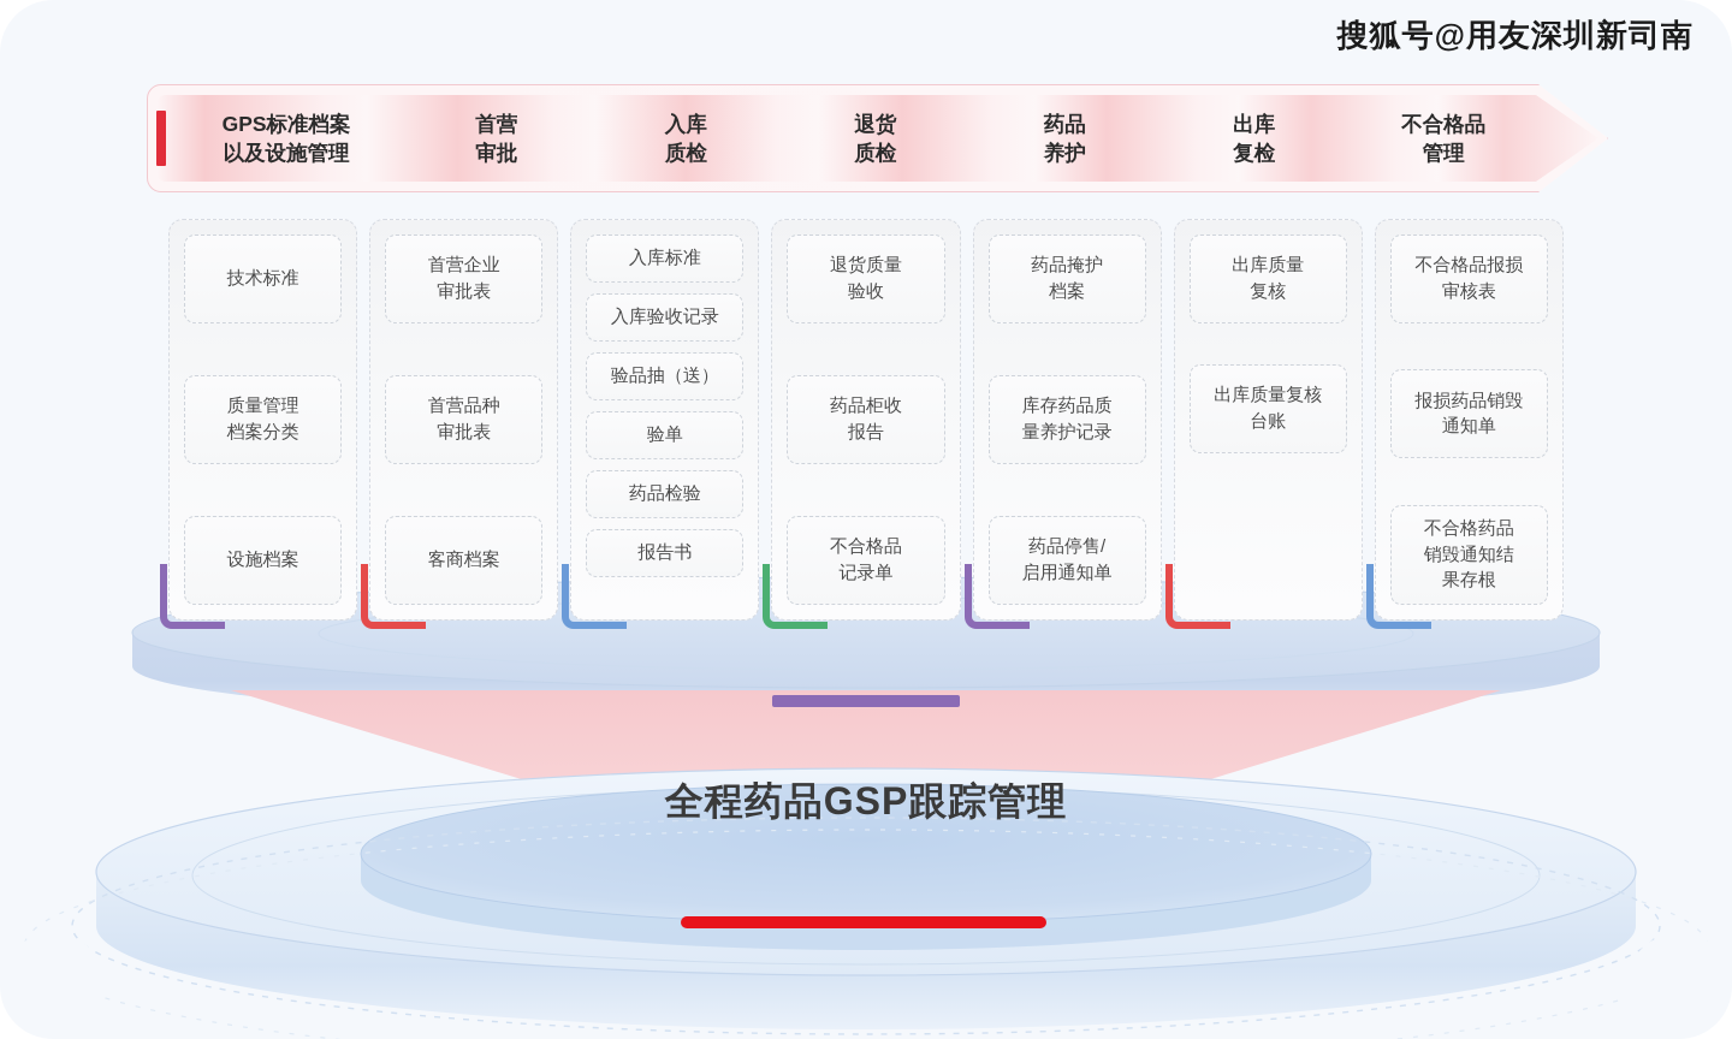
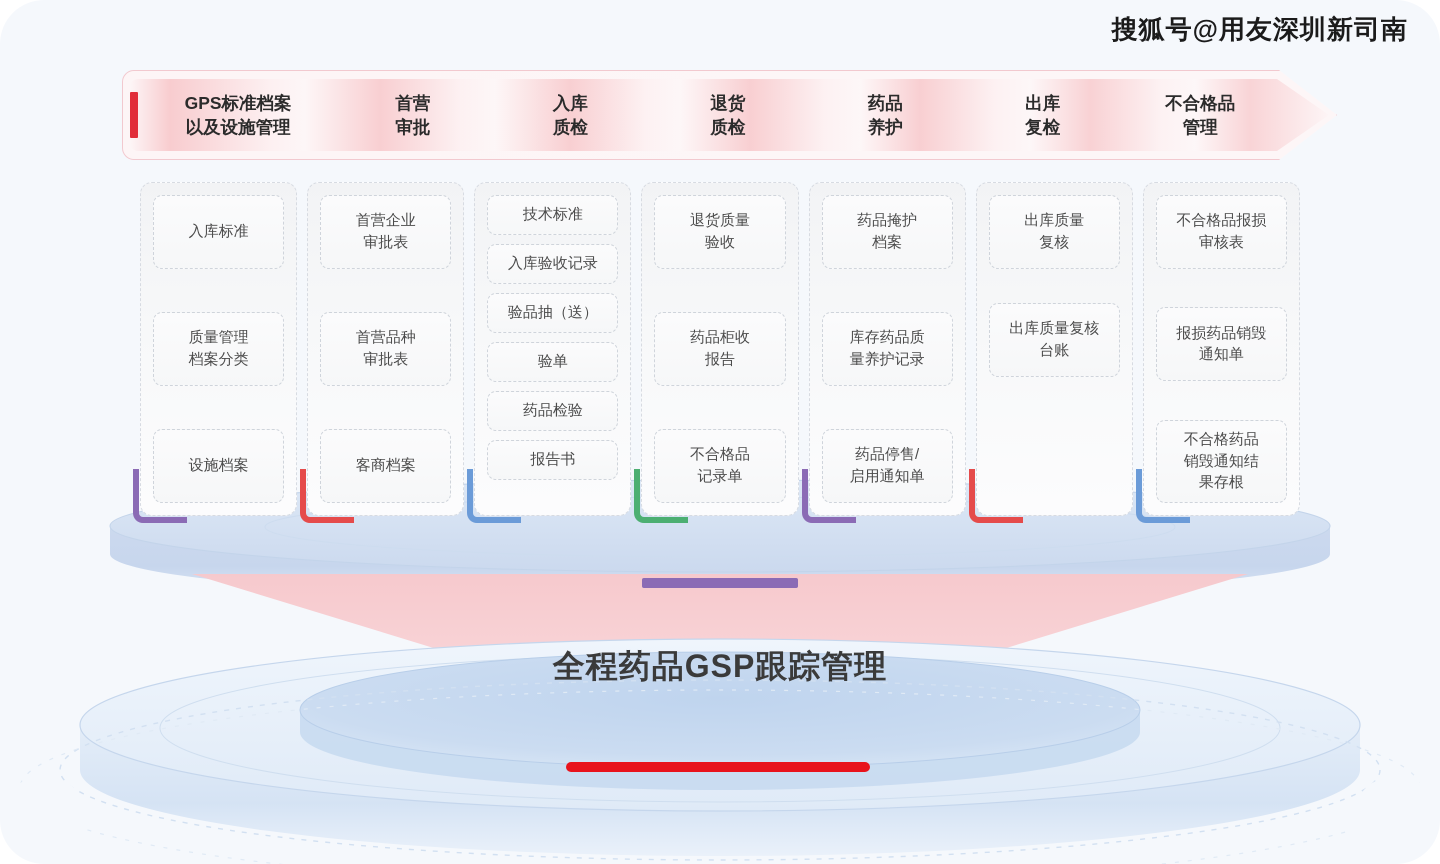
  GPS标准档案
  以及设施管理
  首营
  审批
  入库
  质检
  退货
  质检
  药品
  养护
  出库
  复检
  不合格品
  管理
- 技术标准
+ 入库标准
  质量管理
  档案分类
  设施档案
  首营企业
  审批表
  首营品种
  审批表
  客商档案
- 入库标准
+ 技术标准
  入库验收记录
  验品抽（送）
  验单
  药品检验
  报告书
  退货质量
  验收
  药品柜收
  报告
  不合格品
  记录单
  药品掩护
  档案
  库存药品质
  量养护记录
  药品停售/
  启用通知单
  出库质量
  复核
  出库质量复核
  台账
  不合格品报损
  审核表
  报损药品销毁
  通知单
  不合格药品
  销毁通知结
  果存根
  全程药品GSP跟踪管理
  搜狐号@用友深圳新司南
